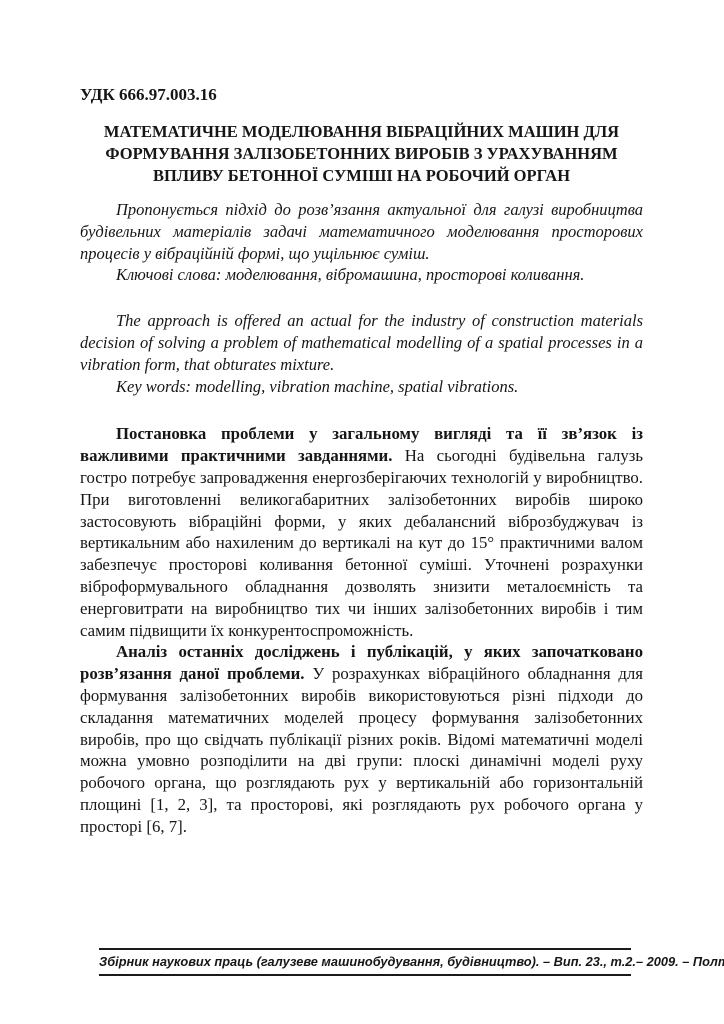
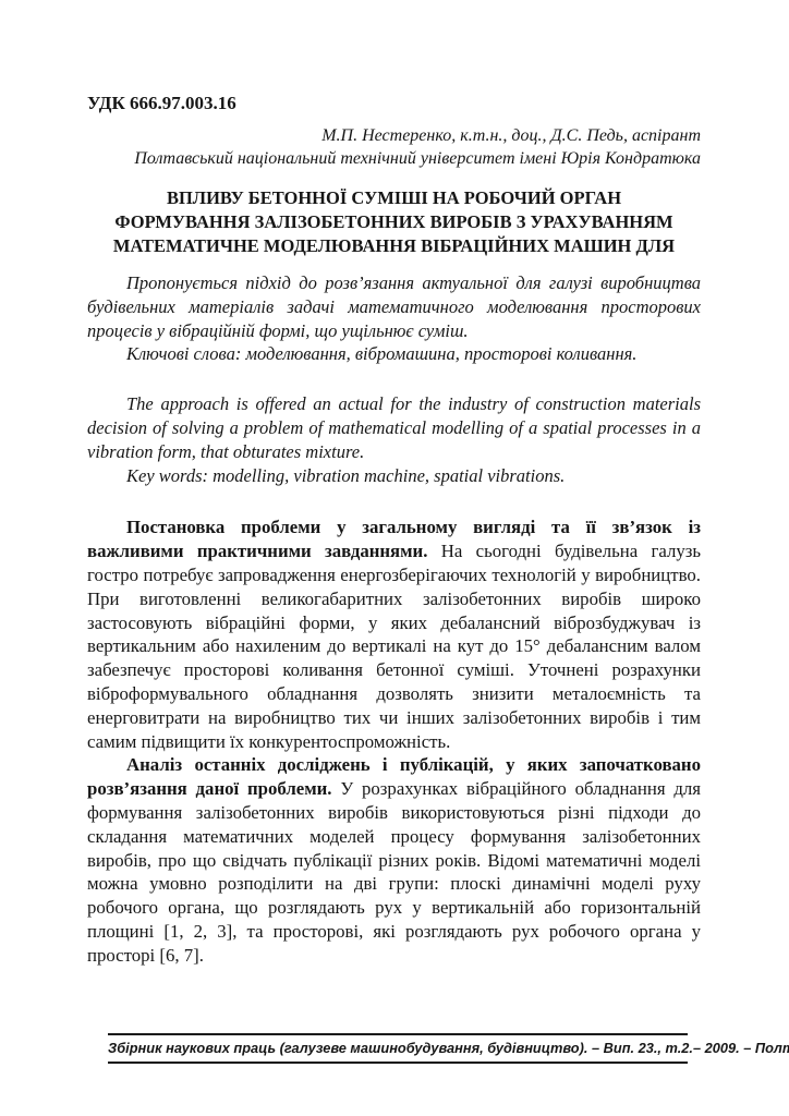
  УДК 666.97.003.16
+ М.П. Нестеренко, к.т.н., доц., Д.С. Педь, аспірант
+ Полтавський національний технічний університет імені Юрія Кондратюка
- МАТЕМАТИЧНЕ МОДЕЛЮВАННЯ ВІБРАЦІЙНИХ МАШИН ДЛЯ
+ ВПЛИВУ БЕТОННОЇ СУМІШІ НА РОБОЧИЙ ОРГАН
  ФОРМУВАННЯ ЗАЛІЗОБЕТОННИХ ВИРОБІВ З УРАХУВАННЯМ
- ВПЛИВУ БЕТОННОЇ СУМІШІ НА РОБОЧИЙ ОРГАН
+ МАТЕМАТИЧНЕ МОДЕЛЮВАННЯ ВІБРАЦІЙНИХ МАШИН ДЛЯ
  Пропонується підхід до розв’язання актуальної для галузі виробництва будівельних матеріалів задачі математичного моделювання просторових процесів у вібраційній формі, що ущільнює суміш.
  Ключові слова: моделювання, вібромашина, просторові коливання.
  The approach is offered an actual for the industry of construction materials decision of solving a problem of mathematical modelling of a spatial processes in a vibration form, that obturates mixture.
  Key words: modelling, vibration machine, spatial vibrations.
- Постановка проблеми у загальному вигляді та її зв’язок із важливими практичними завданнями. На сьогодні будівельна галузь гостро потребує запровадження енергозберігаючих технологій у виробництво. При виготовленні великогабаритних залізобетонних виробів широко застосовують вібраційні форми, у яких дебалансний віброзбуджувач із вертикальним або нахиленим до вертикалі на кут до 15° практичними валом забезпечує просторові коливання бетонної суміші. Уточнені розрахунки віброформувального обладнання дозволять знизити металоємність та енерговитрати на виробництво тих чи інших залізобетонних виробів і тим самим підвищити їх конкурентоспроможність.
+ Постановка проблеми у загальному вигляді та її зв’язок із важливими практичними завданнями. На сьогодні будівельна галузь гостро потребує запровадження енергозберігаючих технологій у виробництво. При виготовленні великогабаритних залізобетонних виробів широко застосовують вібраційні форми, у яких дебалансний віброзбуджувач із вертикальним або нахиленим до вертикалі на кут до 15° дебалансним валом забезпечує просторові коливання бетонної суміші. Уточнені розрахунки віброформувального обладнання дозволять знизити металоємність та енерговитрати на виробництво тих чи інших залізобетонних виробів і тим самим підвищити їх конкурентоспроможність.
  Аналіз останніх досліджень і публікацій, у яких започатковано розв’язання даної проблеми. У розрахунках вібраційного обладнання для формування залізобетонних виробів використовуються різні підходи до складання математичних моделей процесу формування залізобетонних виробів, про що свідчать публікації різних років. Відомі математичні моделі можна умовно розподілити на дві групи: плоскі динамічні моделі руху робочого органа, що розглядають рух у вертикальній або горизонтальній площині [1, 2, 3], та просторові, які розглядають рух робочого органа у просторі [6, 7].
  Збірник наукових праць (галузеве машинобудування, будівництво). – Вип. 23., т.2.– 2009. – Пол
